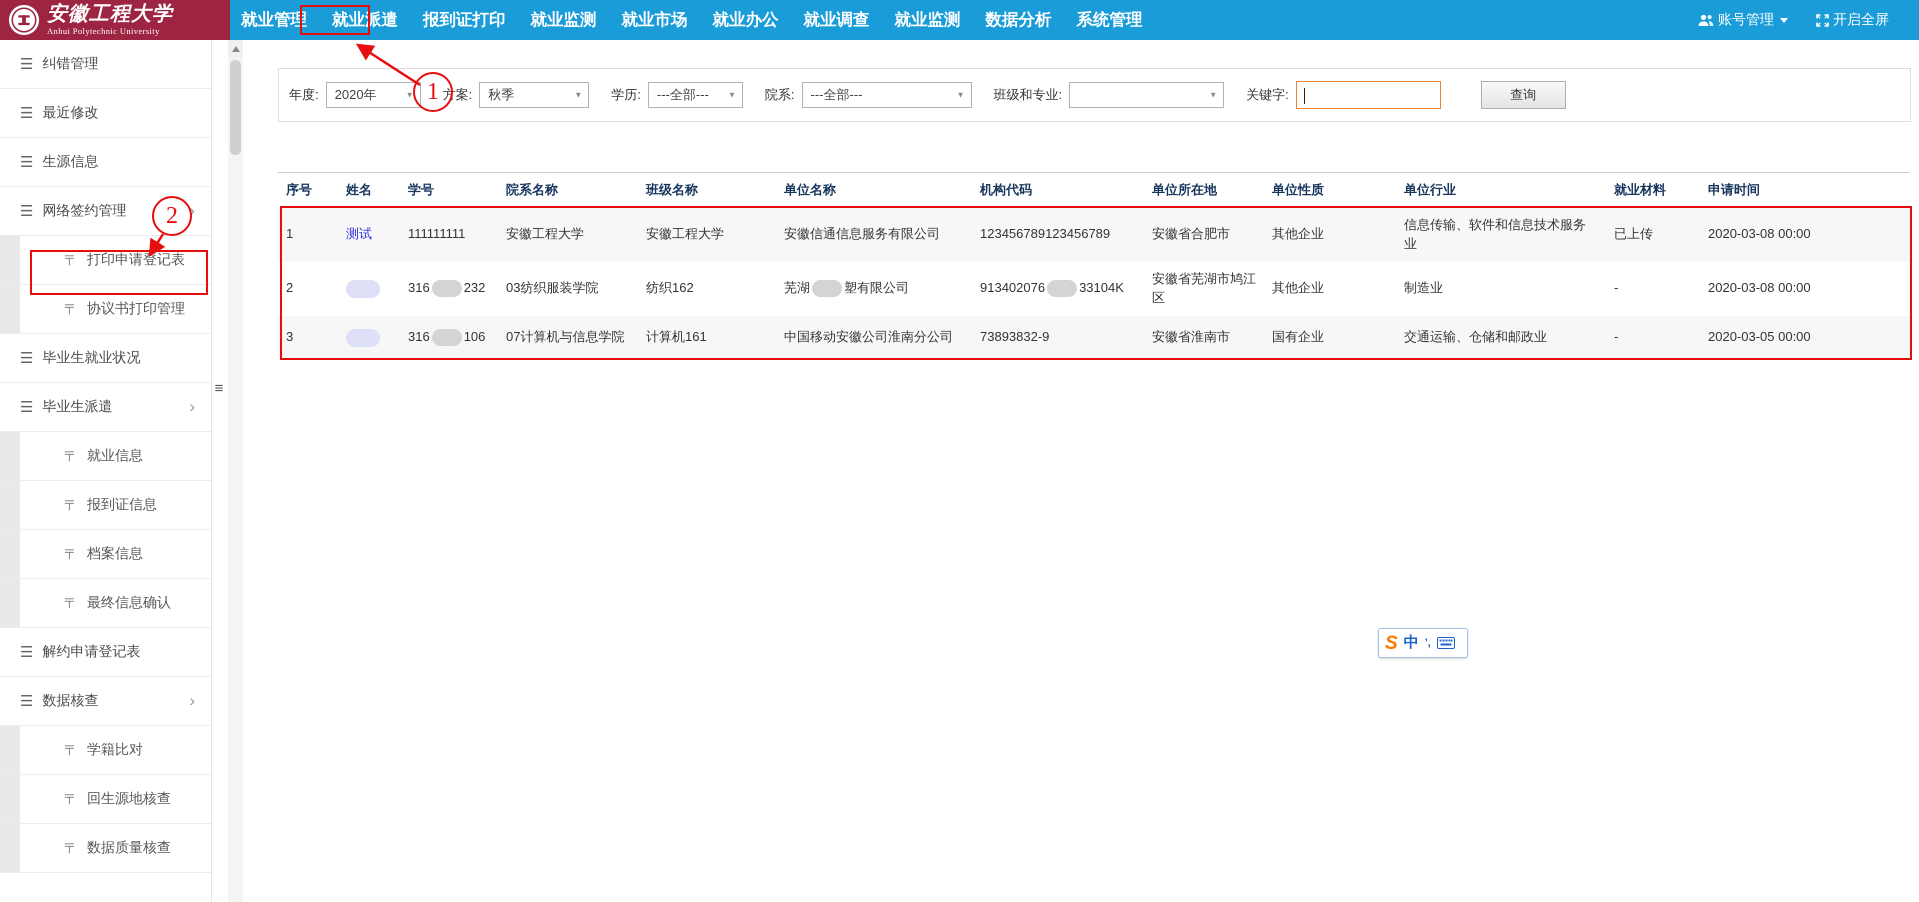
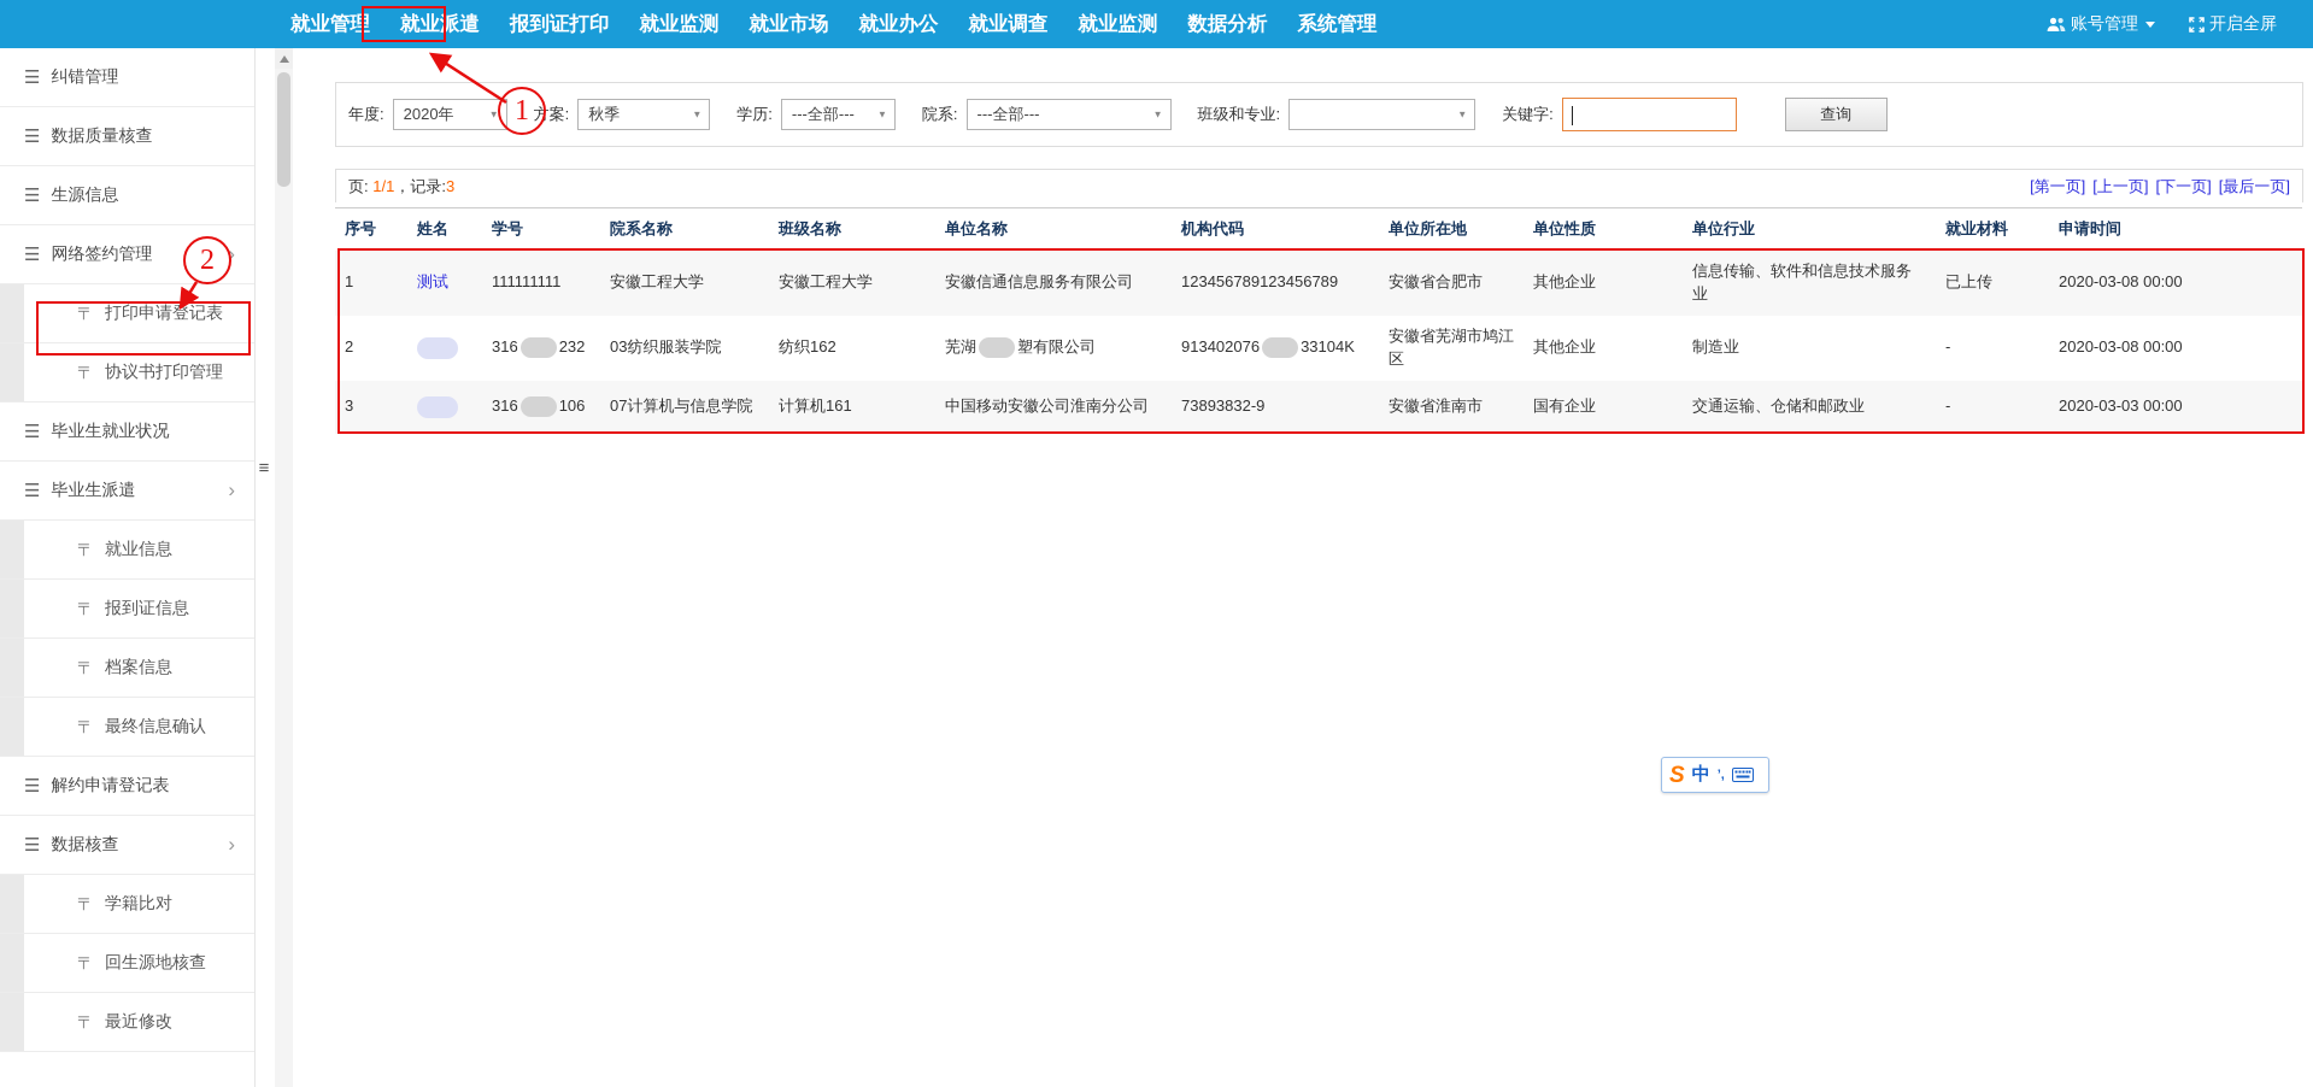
- 安徽工程大学
- Anhui Polytechnic University
  就业管理
  就业派遣
  报到证打印
  就业监测
  就业市场
  就业办公
  就业调查
  就业监测
  数据分析
  系统管理
  账号管理
  开启全屏
  ☰
  纠错管理
  ☰
- 最近修改
+ 数据质量核查
  ☰
  生源信息
  ☰
  网络签约管理
  ›
  〒
  打印申请登记表
  〒
  协议书打印管理
  ☰
  毕业生就业状况
  ☰
  毕业生派遣
  ›
  〒
  就业信息
  〒
  报到证信息
  〒
  档案信息
  〒
  最终信息确认
  ☰
  解约申请登记表
  ☰
  数据核查
  ›
  〒
  学籍比对
  〒
  回生源地核查
  〒
- 数据质量核查
+ 最近修改
  ≡
  年度:
  2020年
  ▼
  方案:
  秋季
  ▼
  学历:
  ---全部---
  ▼
  院系:
  ---全部---
  ▼
  班级和专业:
  ▼
  关键字:
  查询
+ 页: 1/1，记录:3
+ [第一页] [上一页] [下一页] [最后一页]
  序号	姓名	学号	院系名称	班级名称	单位名称	机构代码	单位所在地	单位性质	单位行业	就业材料	申请时间
  1	测试	111111111	安徽工程大学	安徽工程大学	安徽信通信息服务有限公司	123456789123456789	安徽省合肥市	其他企业	信息传输、软件和信息技术服务业	已上传	2020-03-08 00:00
  2		316 232	03纺织服装学院	纺织162	芜湖 塑有限公司	913402076 33104K	安徽省芜湖市鸠江区	其他企业	制造业	-	2020-03-08 00:00
- 3		316 106	07计算机与信息学院	计算机161	中国移动安徽公司淮南分公司	73893832-9	安徽省淮南市	国有企业	交通运输、仓储和邮政业	-	2020-03-05 00:00
+ 3		316 106	07计算机与信息学院	计算机161	中国移动安徽公司淮南分公司	73893832-9	安徽省淮南市	国有企业	交通运输、仓储和邮政业	-	2020-03-03 00:00
  1
  2
  S
  中
  ’,
